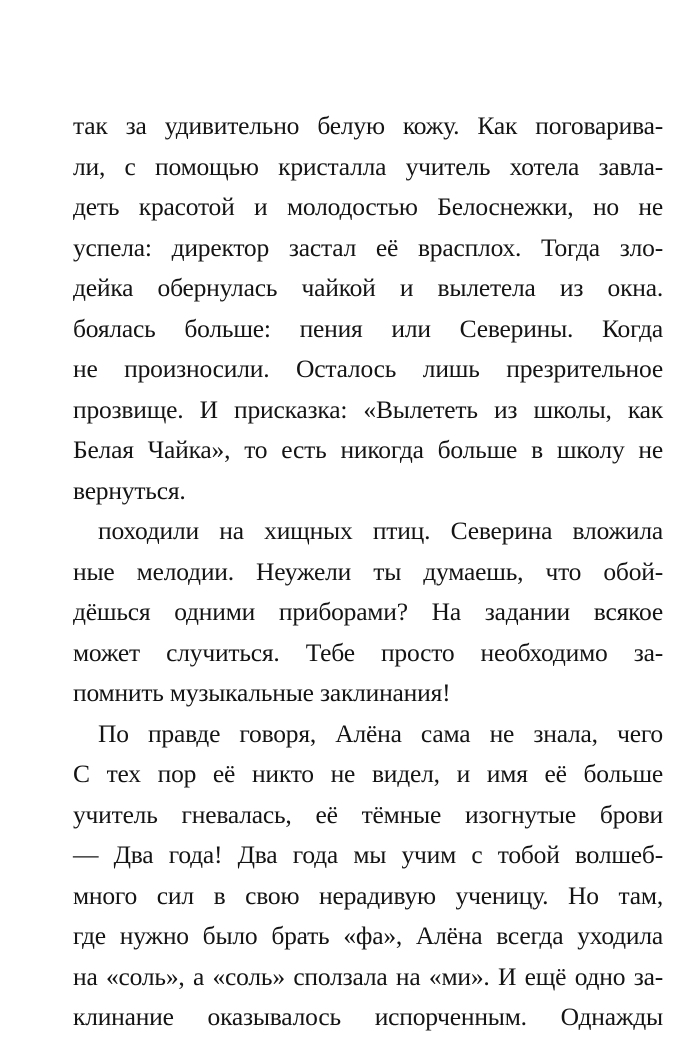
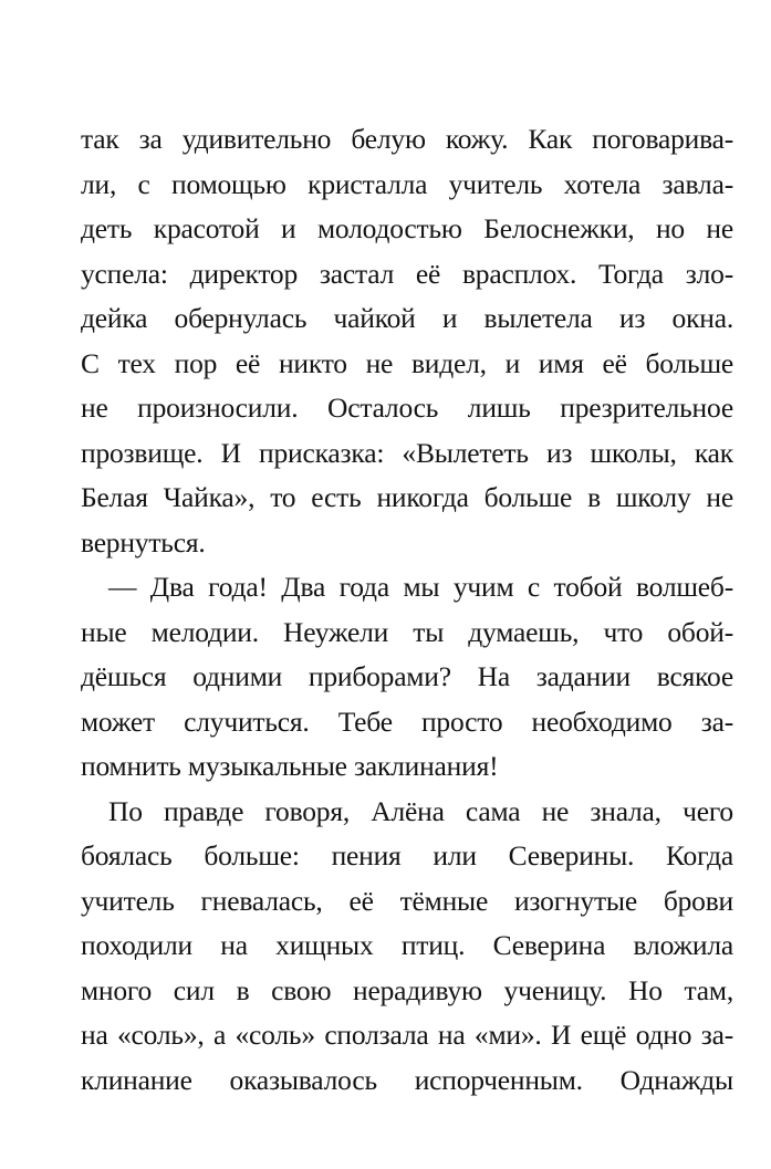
  так за удивительно белую кожу. Как поговарива-
  ли, с помощью кристалла учитель хотела завла-
  деть красотой и молодостью Белоснежки, но не
  успела: директор застал её врасплох. Тогда зло-
  дейка обернулась чайкой и вылетела из окна.
- боялась больше: пения или Северины. Когда
+ С тех пор её никто не видел, и имя её больше
  не произносили. Осталось лишь презрительное
  прозвище. И присказка: «Вылететь из школы, как
  Белая Чайка», то есть никогда больше в школу не
  вернуться.
- походили на хищных птиц. Северина вложила
+ — Два года! Два года мы учим с тобой волшеб-
  ные мелодии. Неужели ты думаешь, что обой-
  дёшься одними приборами? На задании всякое
  может случиться. Тебе просто необходимо за-
  помнить музыкальные заклинания!
  По правде говоря, Алёна сама не знала, чего
- С тех пор её никто не видел, и имя её больше
+ боялась больше: пения или Северины. Когда
  учитель гневалась, её тёмные изогнутые брови
- — Два года! Два года мы учим с тобой волшеб-
+ походили на хищных птиц. Северина вложила
  много сил в свою нерадивую ученицу. Но там,
- где нужно было брать «фа», Алёна всегда уходила
  на «соль», а «соль» сползала на «ми». И ещё одно за-
  клинание оказывалось испорченным. Однажды
